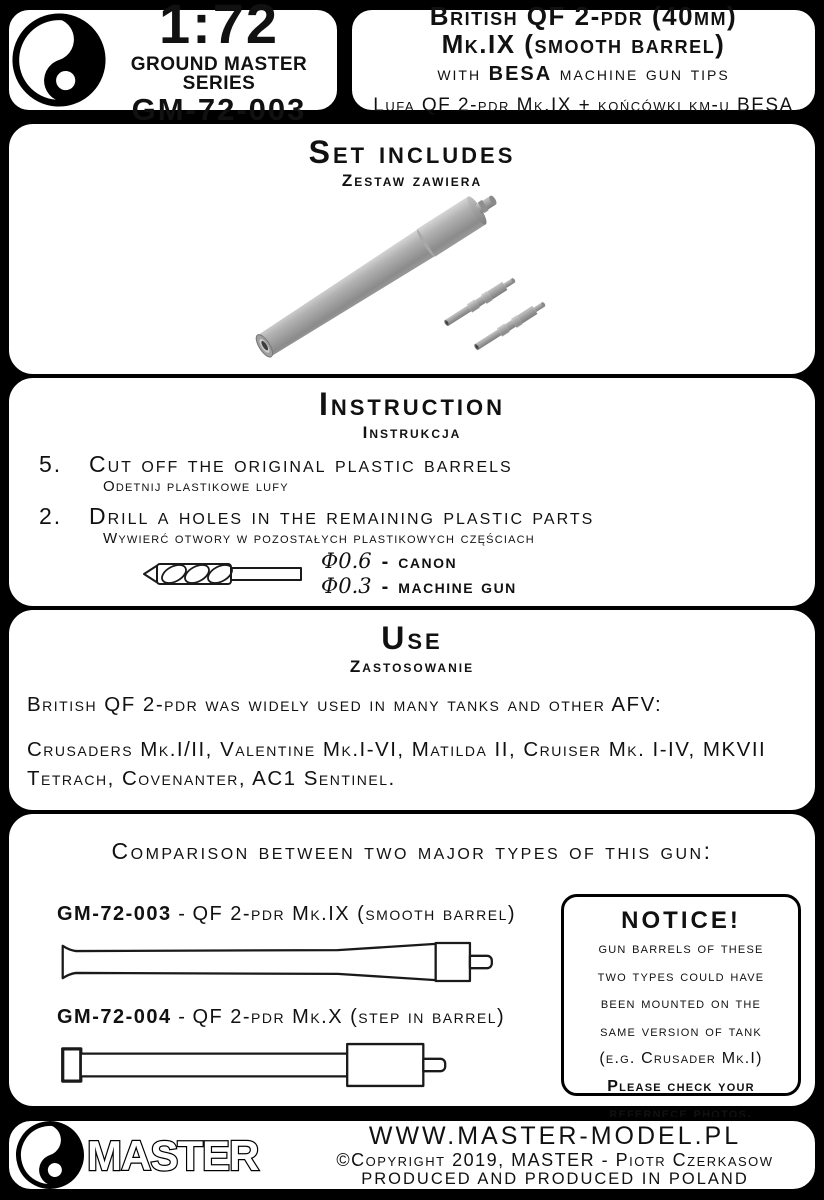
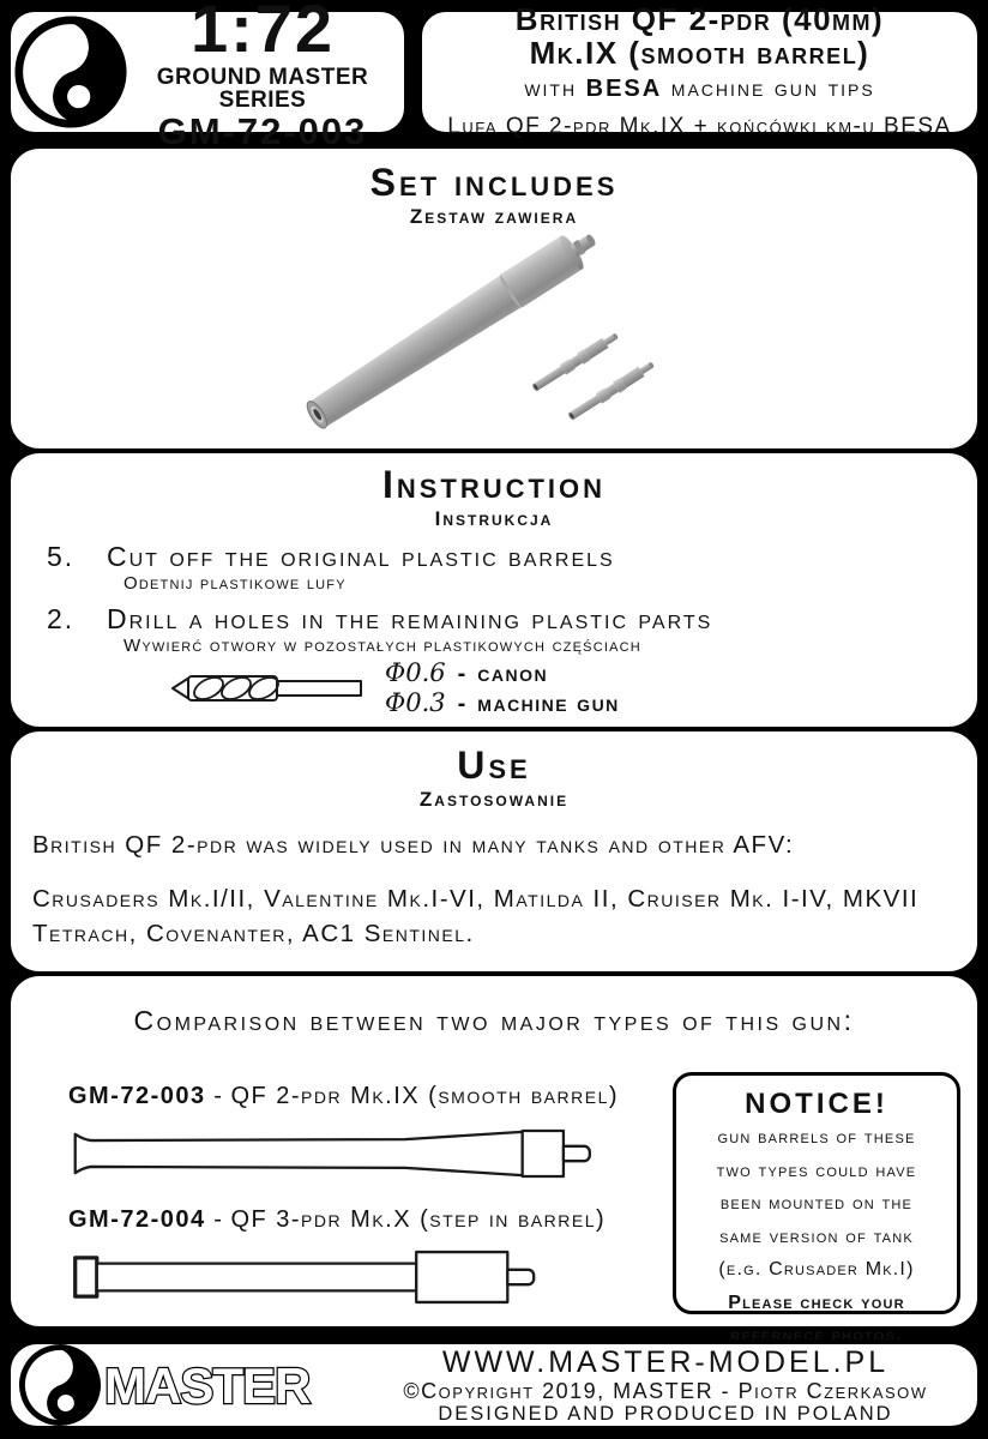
  1:72
  GROUND MASTER SERIES
  GM-72-003
  British QF 2-pdr (40mm)
  Mk.IX (smooth barrel)
  with BESA machine gun tips
  Lufa QF 2-pdr Mk.IX + końcówki km-u BESA
  Set includes
  Zestaw zawiera
  Instruction
  Instrukcja
  5.
  Cut off the original plastic barrels
  Odetnij plastikowe lufy
  2.
  Drill a holes in the remaining plastic parts
  Wywierć otwory w pozostałych plastikowych częściach
  Φ0.6
  -
  canon
  Φ0.3
  -
  machine gun
  Use
  Zastosowanie
  British QF 2-pdr was widely used in many tanks and other AFV:
  Crusaders Mk.I/II, Valentine Mk.I-VI, Matilda II, Cruiser Mk. I-IV, MKVII Tetrach, Covenanter, AC1 Sentinel.
  Comparison between two major types of this gun:
  GM-72-003 - QF 2-pdr Mk.IX (smooth barrel)
- GM-72-004 - QF 2-pdr Mk.X (step in barrel)
+ GM-72-004 - QF 3-pdr Mk.X (step in barrel)
  NOTICE!
  gun barrels of these
  two types could have
  been mounted on the
  same version of tank
  (e.g. Crusader Mk.I)
  Please check your
  refernece photos.
  MASTER
  WWW.MASTER-MODEL.PL
  ©Copyright 2019, MASTER - Piotr Czerkasow
- PRODUCED AND PRODUCED IN POLAND
+ DESIGNED AND PRODUCED IN POLAND
